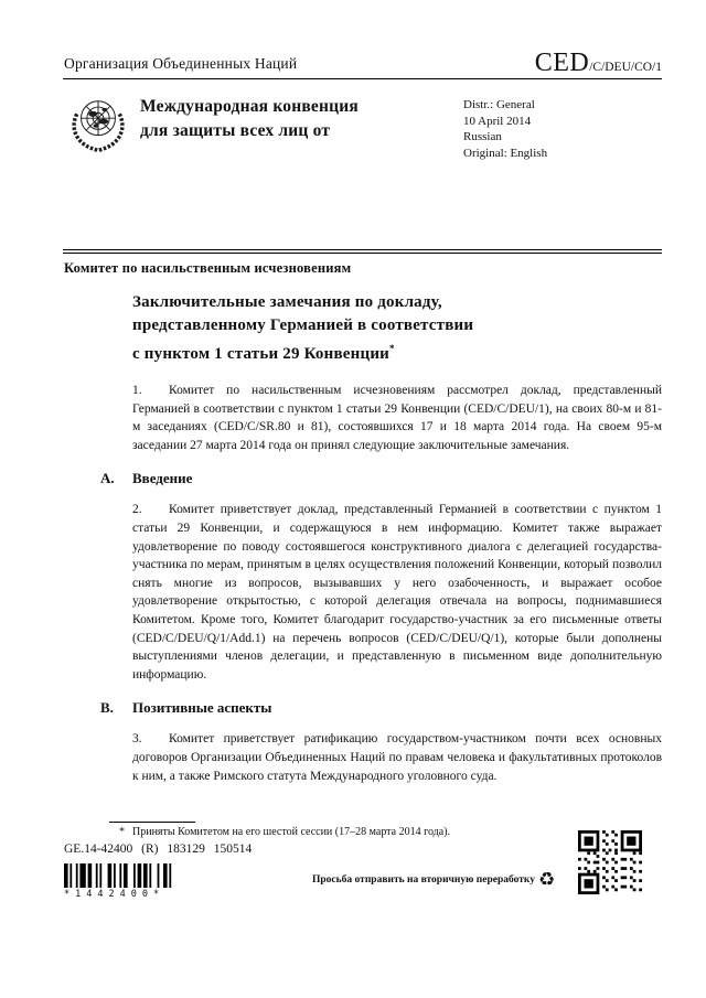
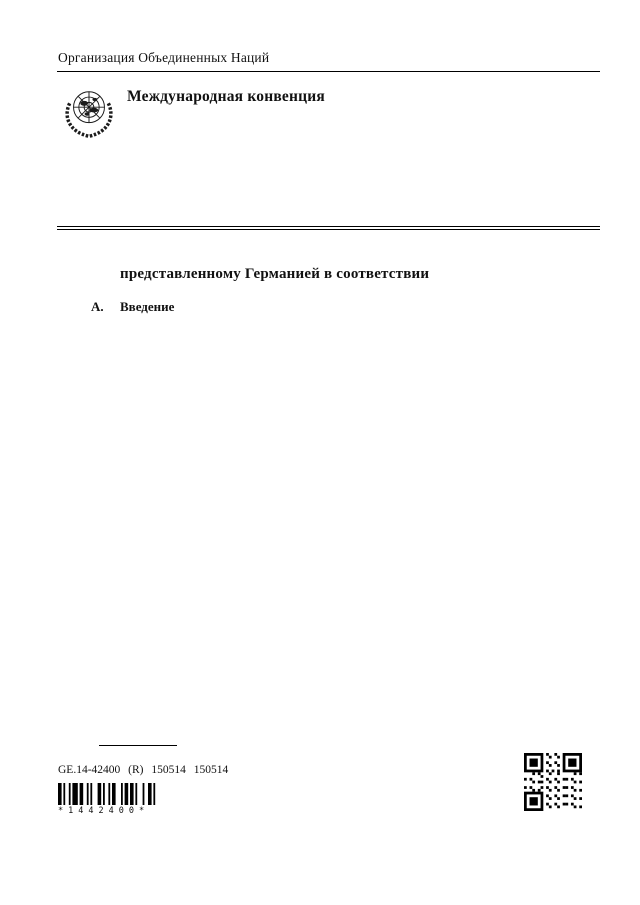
  Организация Объединенных Наций
- CED/C/DEU/CO/1
  Международная конвенция
- для защиты всех лиц от
- Distr.: General
- 10 April 2014
- Russian
- Original: English
- Комитет по насильственным исчезновениям
- Заключительные замечания по докладу,
  представленному Германией в соответствии
- с пунктом 1 статьи 29 Конвенции*
- 1. Комитет по насильственным исчезновениям рассмотрел доклад, представленный Германией в соответствии с пунктом 1 статьи 29 Конвенции (CED/C/DEU/1), на своих 80-м и 81-м заседаниях (CED/C/SR.80 и 81), состоявшихся 17 и 18 марта 2014 года. На своем 95-м заседании 27 марта 2014 года он принял следующие заключительные замечания.
  A.
  Введение
- 2. Комитет приветствует доклад, представленный Германией в соответствии с пунктом 1 статьи 29 Конвенции, и содержащуюся в нем информацию. Комитет также выражает удовлетворение по поводу состоявшегося конструктивного диалога с делегацией государства-участника по мерам, принятым в целях осуществления положений Конвенции, который позволил снять многие из вопросов, вызывавших у него озабоченность, и выражает особое удовлетворение открытостью, с которой делегация отвечала на вопросы, поднимавшиеся Комитетом. Кроме того, Комитет благодарит государство-участник за его письменные ответы (CED/C/DEU/Q/1/Add.1) на перечень вопросов (CED/C/DEU/Q/1), которые были дополнены выступлениями членов делегации, и представленную в письменном виде дополнительную информацию.
- B.
- Позитивные аспекты
- 3. Комитет приветствует ратификацию государством-участником почти всех основных договоров Организации Объединенных Наций по правам человека и факультативных протоколов к ним, а также Римского статута Международного уголовного суда.
- * Приняты Комитетом на его шестой сессии (17–28 марта 2014 года).
- GE.14-42400 (R) 183129 150514
+ GE.14-42400 (R) 150514 150514
  *1442400*
- Просьба отправить на вторичную переработку
- ♻
